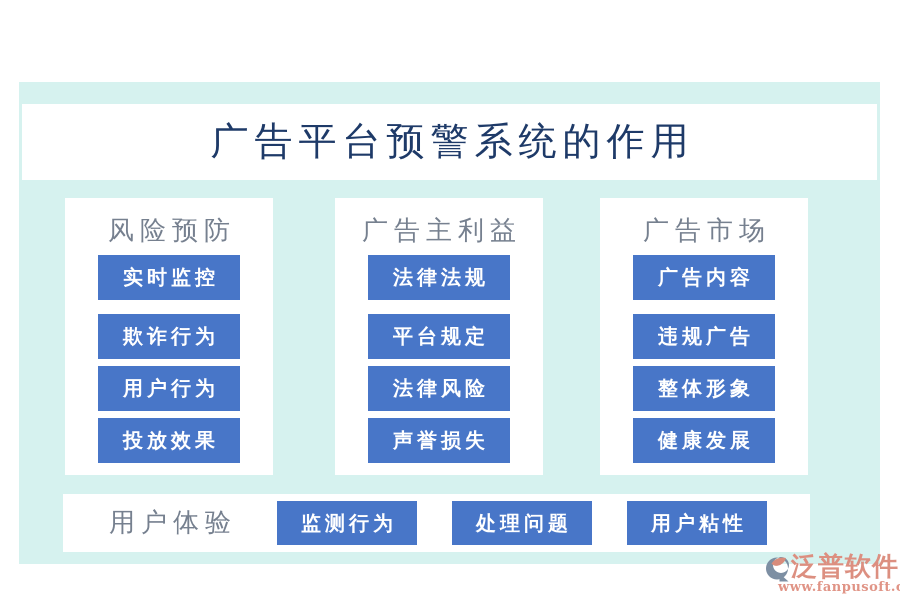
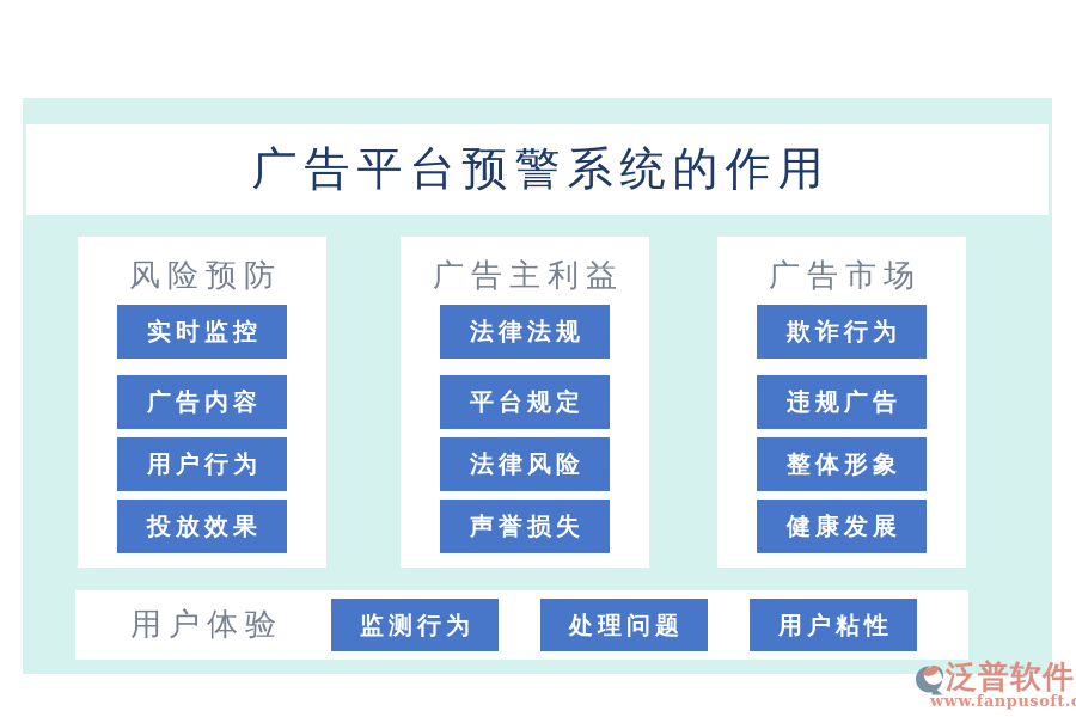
  广告平台预警系统的作用
  风险预防
  实时监控
- 欺诈行为
+ 广告内容
  用户行为
  投放效果
  广告主利益
  法律法规
  平台规定
  法律风险
  声誉损失
  广告市场
- 广告内容
+ 欺诈行为
  违规广告
  整体形象
  健康发展
  用户体验
  监测行为
  处理问题
  用户粘性
  泛普软件
  www.fanpusoft.
